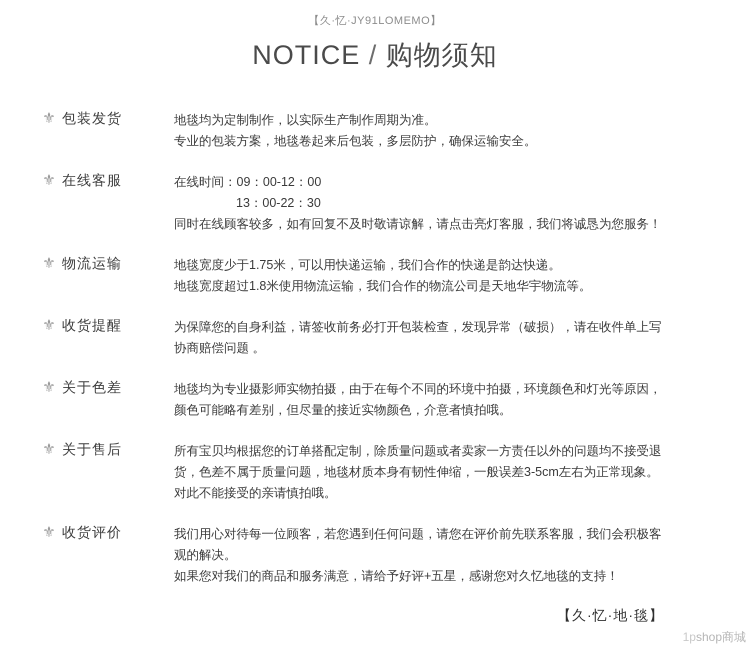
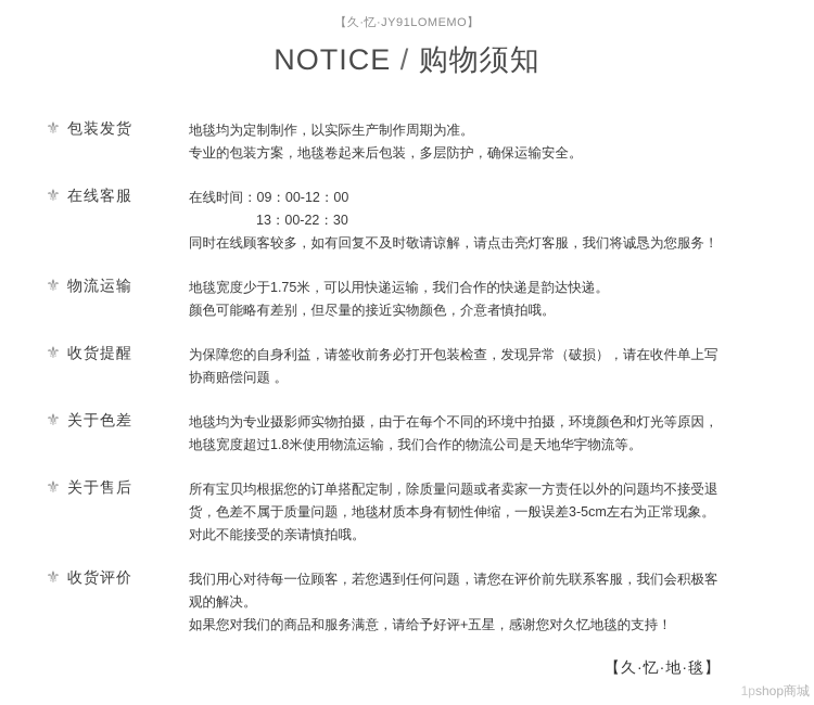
  【久·忆·JY91LOMEMO】
  NOTICE / 购物须知
  ⚜
  包装发货
  地毯均为定制制作，以实际生产制作周期为准。
  专业的包装方案，地毯卷起来后包装，多层防护，确保运输安全。
  ⚜
  在线客服
  在线时间：09：00-12：00
  13：00-22：30
  同时在线顾客较多，如有回复不及时敬请谅解，请点击亮灯客服，我们将诚恳为您服务！
  ⚜
  物流运输
  地毯宽度少于1.75米，可以用快递运输，我们合作的快递是韵达快递。
- 地毯宽度超过1.8米使用物流运输，我们合作的物流公司是天地华宇物流等。
+ 颜色可能略有差别，但尽量的接近实物颜色，介意者慎拍哦。
  ⚜
  收货提醒
  为保障您的自身利益，请签收前务必打开包装检查，发现异常（破损），请在收件单上写
  协商赔偿问题 。
  ⚜
  关于色差
  地毯均为专业摄影师实物拍摄，由于在每个不同的环境中拍摄，环境颜色和灯光等原因，
- 颜色可能略有差别，但尽量的接近实物颜色，介意者慎拍哦。
+ 地毯宽度超过1.8米使用物流运输，我们合作的物流公司是天地华宇物流等。
  ⚜
  关于售后
  所有宝贝均根据您的订单搭配定制，除质量问题或者卖家一方责任以外的问题均不接受退
  货，色差不属于质量问题，地毯材质本身有韧性伸缩，一般误差3-5cm左右为正常现象。
  对此不能接受的亲请慎拍哦。
  ⚜
  收货评价
  我们用心对待每一位顾客，若您遇到任何问题，请您在评价前先联系客服，我们会积极客
  观的解决。
  如果您对我们的商品和服务满意，请给予好评+五星，感谢您对久忆地毯的支持！
  【久·忆·地·毯】
  1pshop商城
